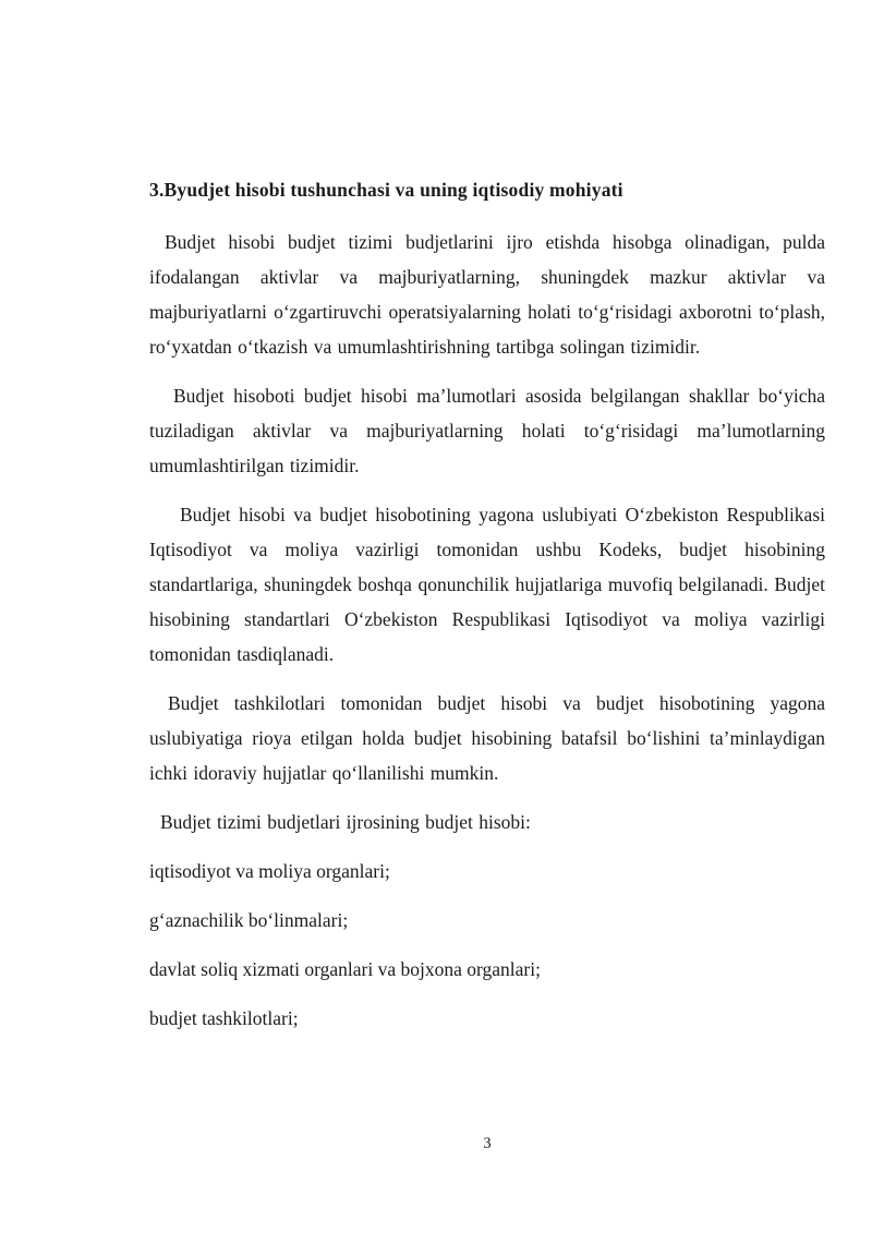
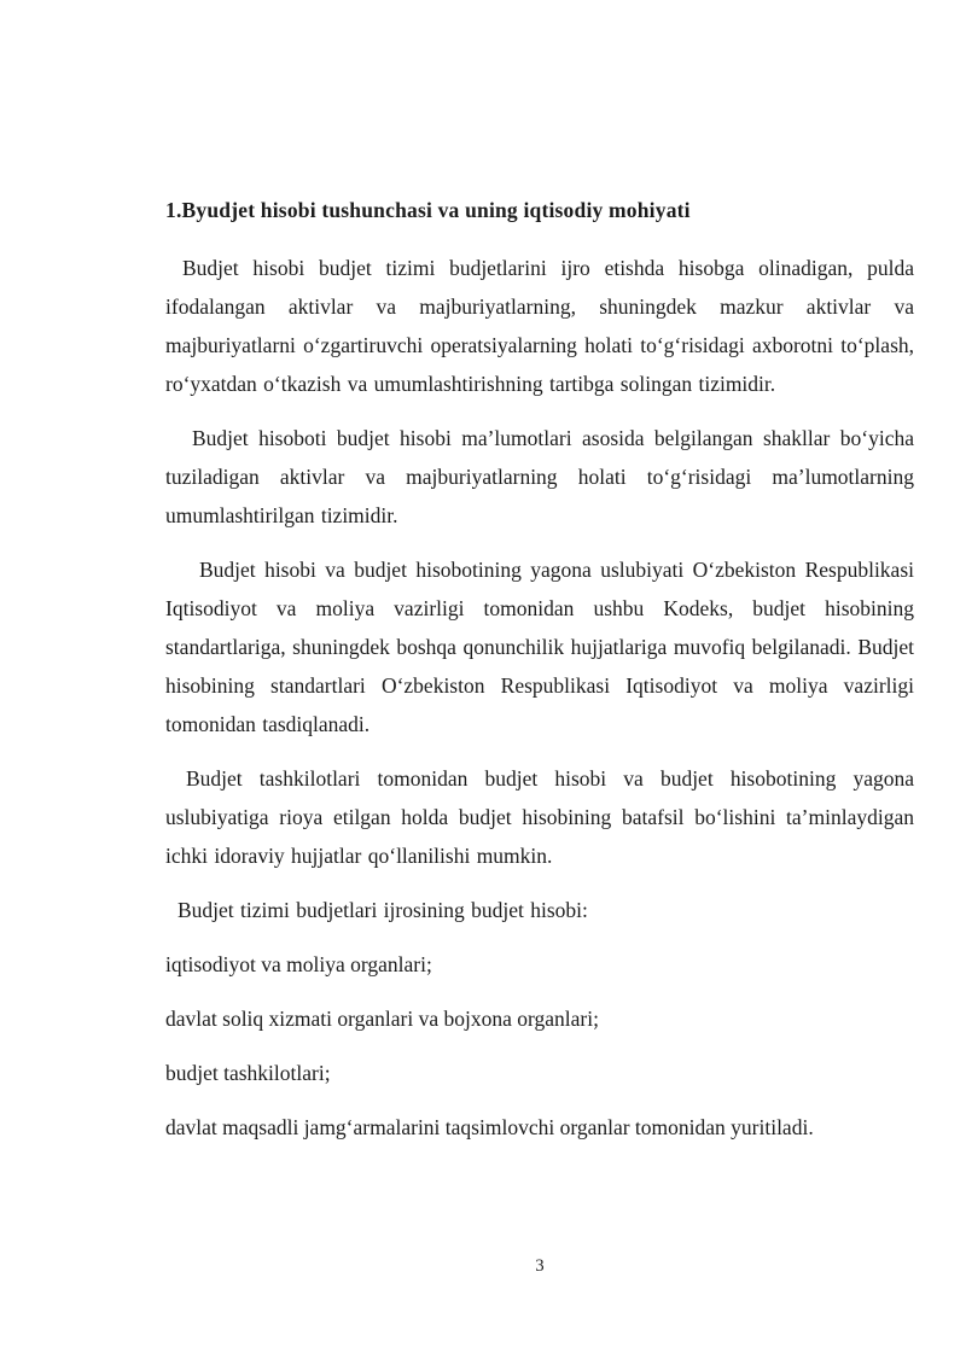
- 3.Byudjet hisobi tushunchasi va uning iqtisodiy mohiyati
+ 1.Byudjet hisobi tushunchasi va uning iqtisodiy mohiyati
  Budjet hisobi budjet tizimi budjetlarini ijro etishda hisobga olinadigan, pulda ifodalangan aktivlar va majburiyatlarning, shuningdek mazkur aktivlar va majburiyatlarni o‘zgartiruvchi operatsiyalarning holati to‘g‘risidagi axborotni to‘plash, ro‘yxatdan o‘tkazish va umumlashtirishning tartibga solingan tizimidir.
  Budjet hisoboti budjet hisobi ma’lumotlari asosida belgilangan shakllar bo‘yicha tuziladigan aktivlar va majburiyatlarning holati to‘g‘risidagi ma’lumotlarning umumlashtirilgan tizimidir.
  Budjet hisobi va budjet hisobotining yagona uslubiyati O‘zbekiston Respublikasi Iqtisodiyot va moliya vazirligi tomonidan ushbu Kodeks, budjet hisobining standartlariga, shuningdek boshqa qonunchilik hujjatlariga muvofiq belgilanadi. Budjet hisobining standartlari O‘zbekiston Respublikasi Iqtisodiyot va moliya vazirligi tomonidan tasdiqlanadi.
  Budjet tashkilotlari tomonidan budjet hisobi va budjet hisobotining yagona uslubiyatiga rioya etilgan holda budjet hisobining batafsil bo‘lishini ta’minlaydigan ichki idoraviy hujjatlar qo‘llanilishi mumkin.
  Budjet tizimi budjetlari ijrosining budjet hisobi:
  iqtisodiyot va moliya organlari;
- g‘aznachilik bo‘linmalari;
  davlat soliq xizmati organlari va bojxona organlari;
  budjet tashkilotlari;
+ davlat maqsadli jamg‘armalarini taqsimlovchi organlar tomonidan yuritiladi.
  3
